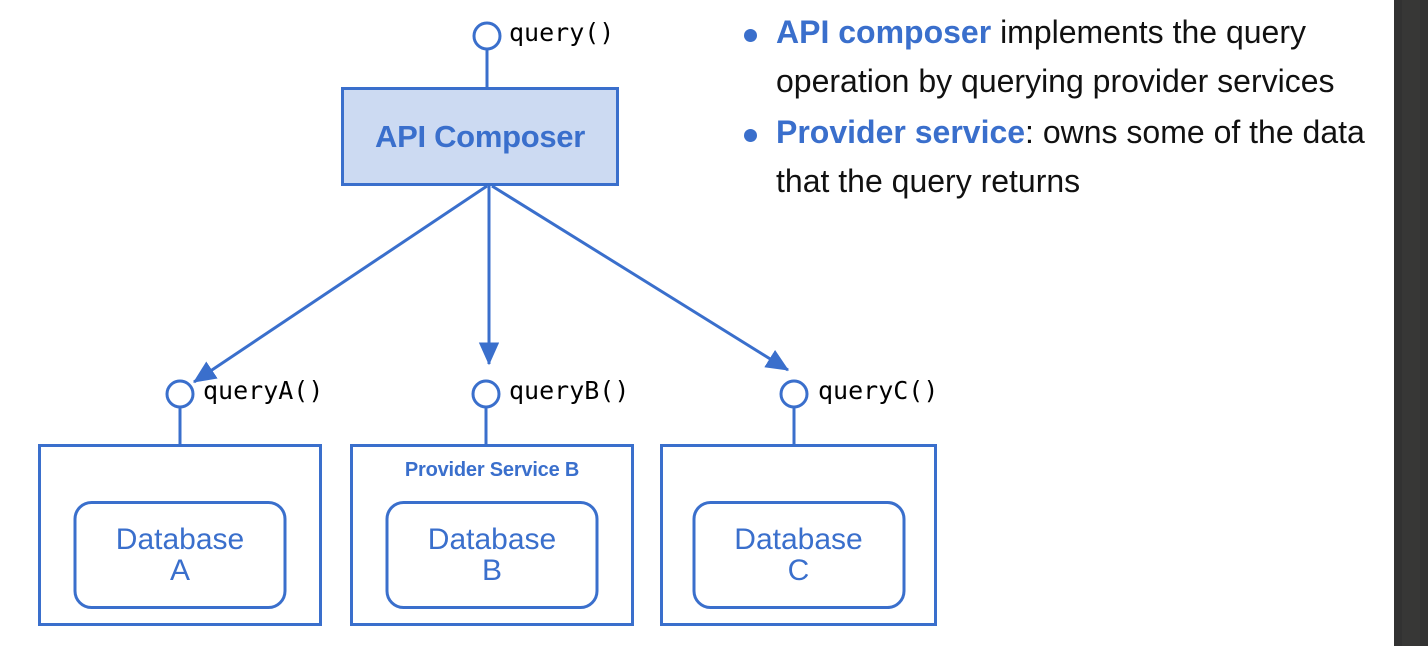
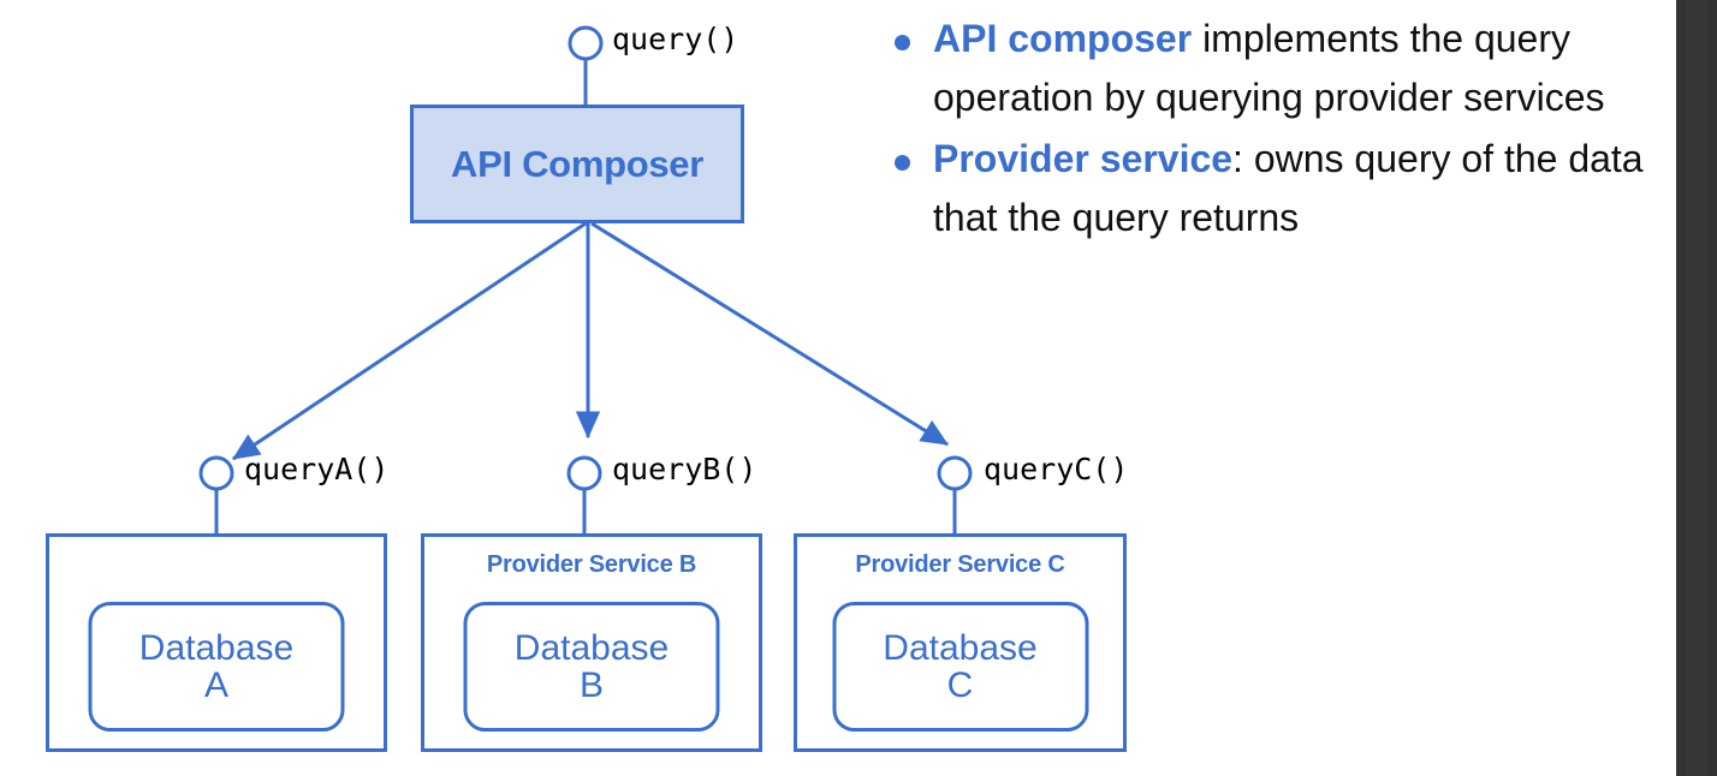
  query()
  queryA()
  queryB()
  queryC()
  API Composer
  Database
  A
  Provider Service B
  Database
  B
+ Provider Service C
  Database
  C
  API composer implements the query operation by querying provider services
- Provider service: owns some of the data that the query returns
+ Provider service: owns query of the data that the query returns
